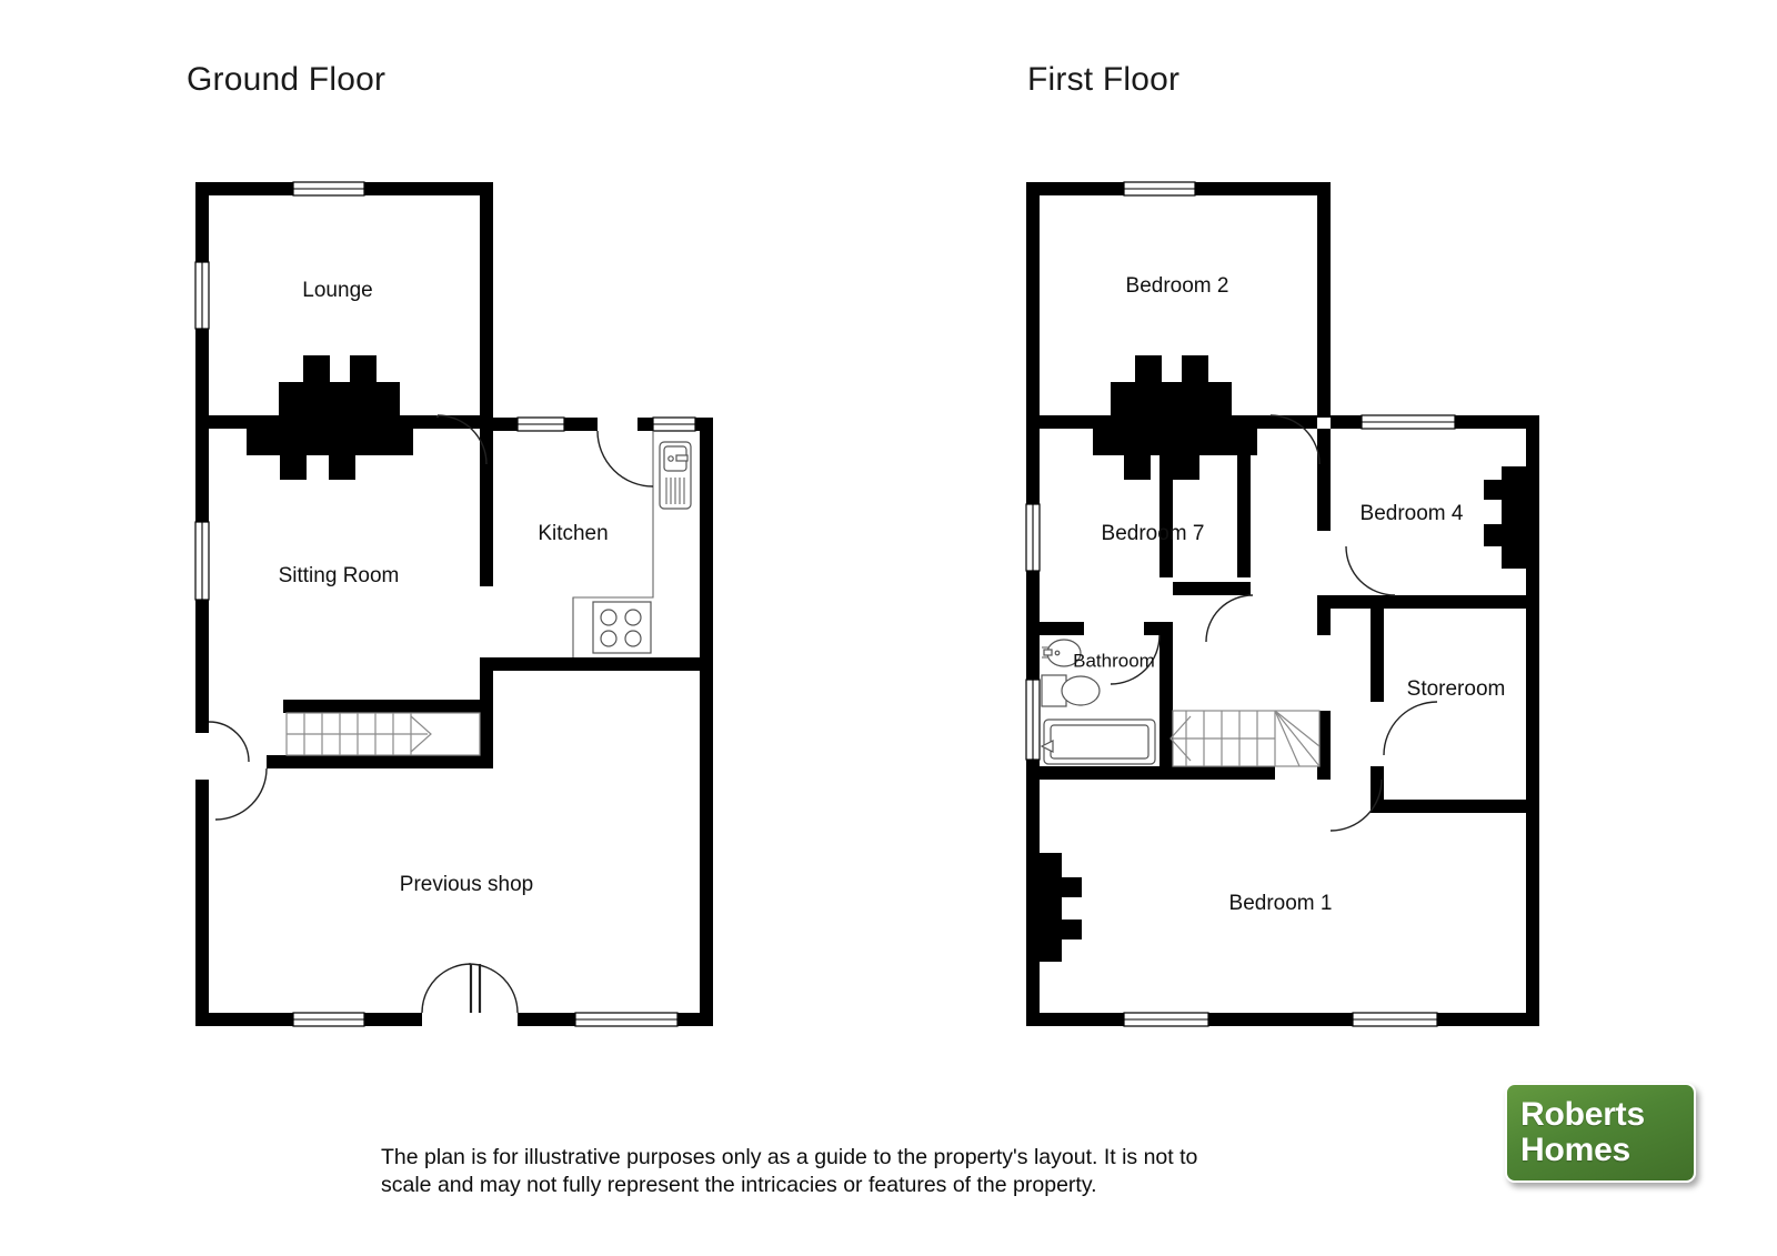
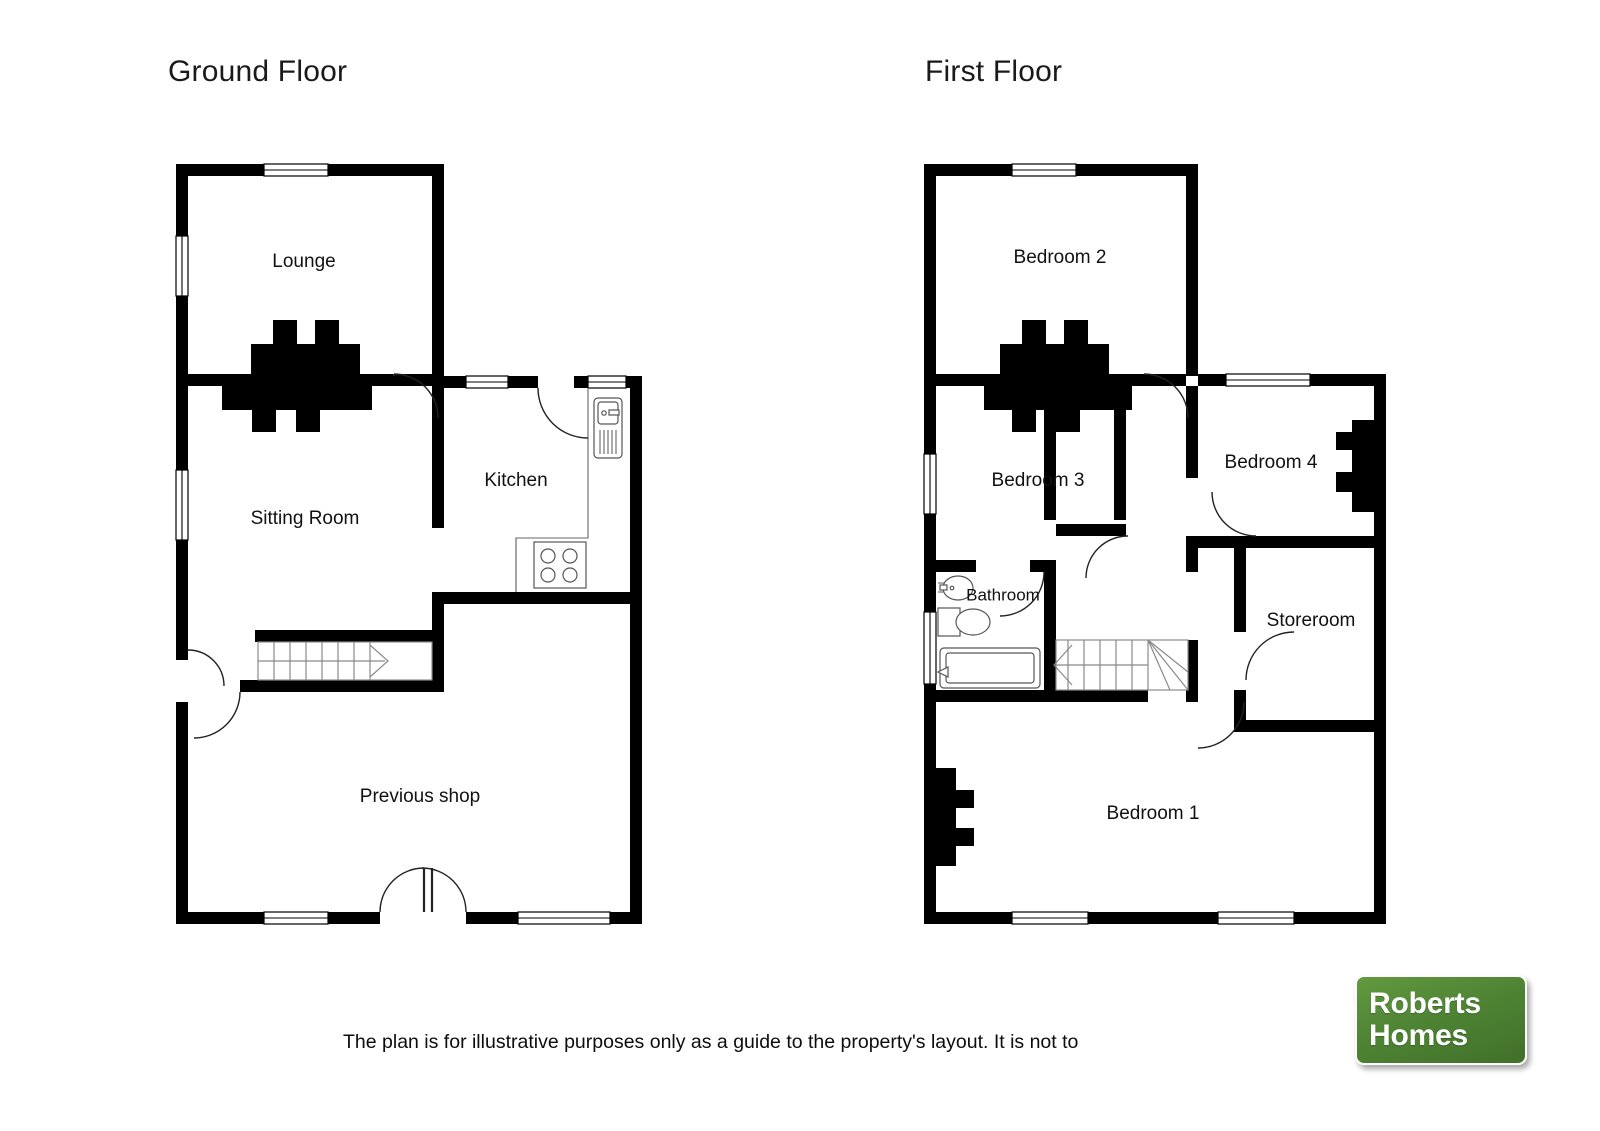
  Ground Floor
  First Floor
  Lounge
  Sitting Room
  Kitchen
  Previous shop
  Bedroom 2
- Bedroom 7
+ Bedroom 3
  Bedroom 4
  Bathroom
  Storeroom
  Bedroom 1
  The plan is for illustrative purposes only as a guide to the property's layout. It is not to
- scale and may not fully represent the intricacies or features of the property.
  Roberts
  Homes
